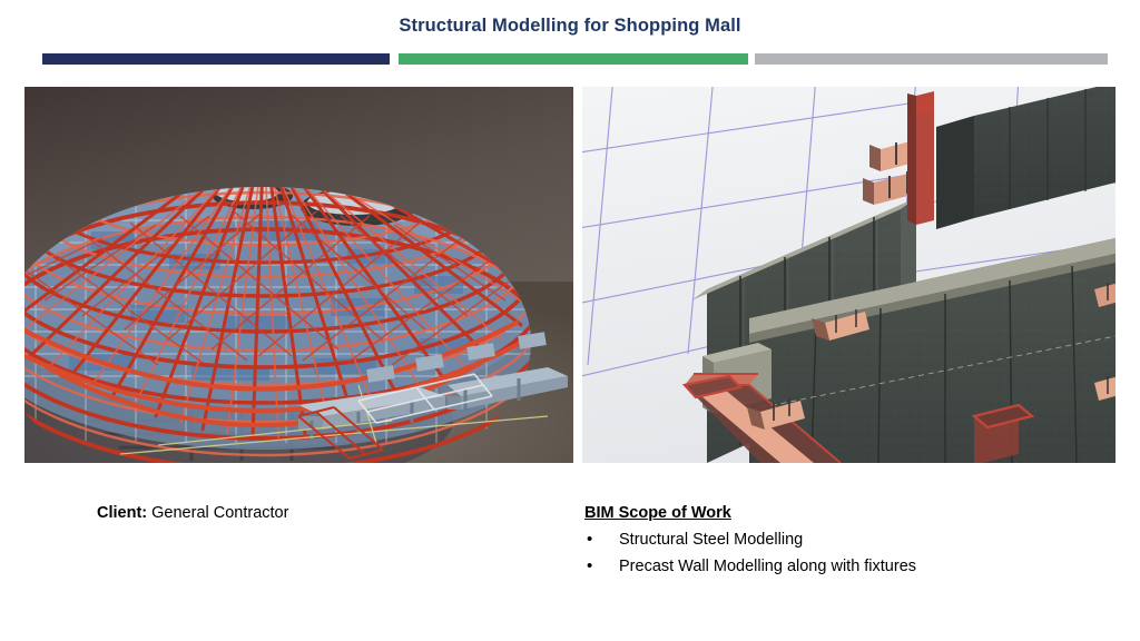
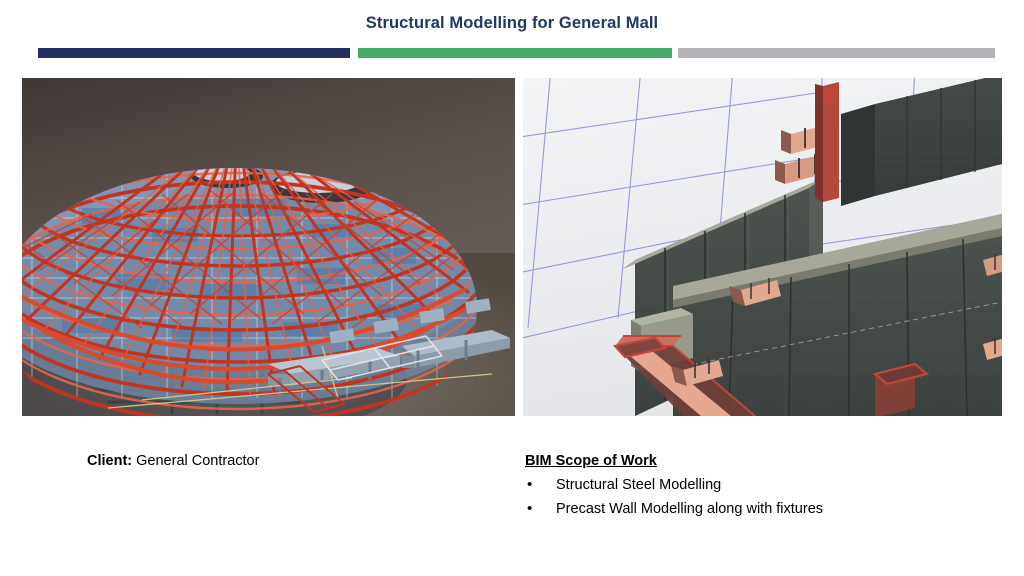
- Structural Modelling for Shopping Mall
+ Structural Modelling for General Mall
  Client: General Contractor
  BIM Scope of Work
  •
  Structural Steel Modelling
  •
  Precast Wall Modelling along with fixtures
